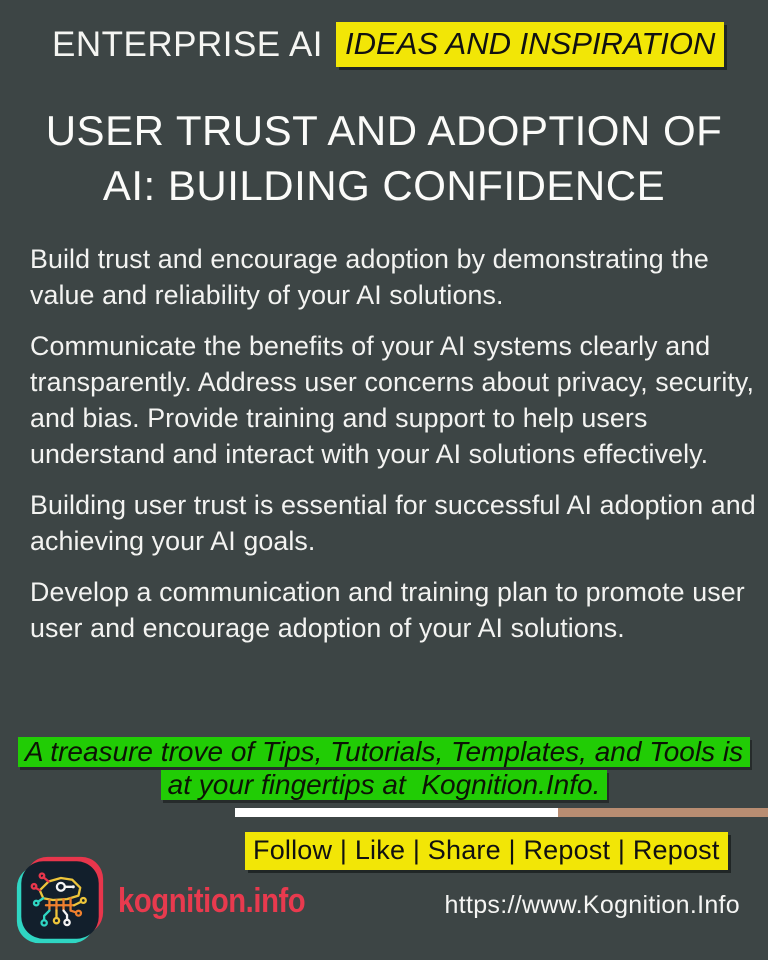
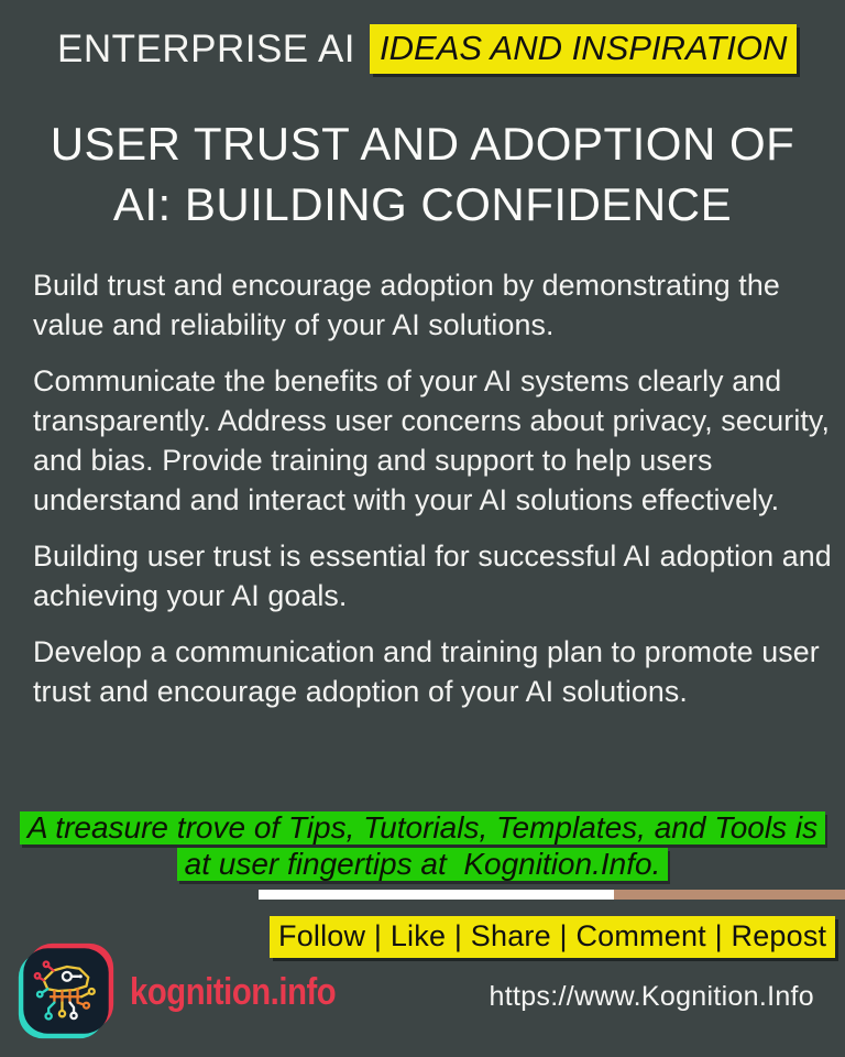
  ENTERPRISE AI
  IDEAS AND INSPIRATION
  USER TRUST AND ADOPTION OF
  AI: BUILDING CONFIDENCE
  Build trust and encourage adoption by demonstrating the value and reliability of your AI solutions.
  Communicate the benefits of your AI systems clearly and transparently. Address user concerns about privacy, security, and bias. Provide training and support to help users understand and interact with your AI solutions effectively.
  Building user trust is essential for successful AI adoption and achieving your AI goals.
- Develop a communication and training plan to promote user user and encourage adoption of your AI solutions.
+ Develop a communication and training plan to promote user trust and encourage adoption of your AI solutions.
  A treasure trove of Tips, Tutorials, Templates, and Tools is
- at your fingertips at Kognition.Info.
+ at user fingertips at Kognition.Info.
- Follow | Like | Share | Repost | Repost
+ Follow | Like | Share | Comment | Repost
  kognition.info
  https://www.Kognition.Info
